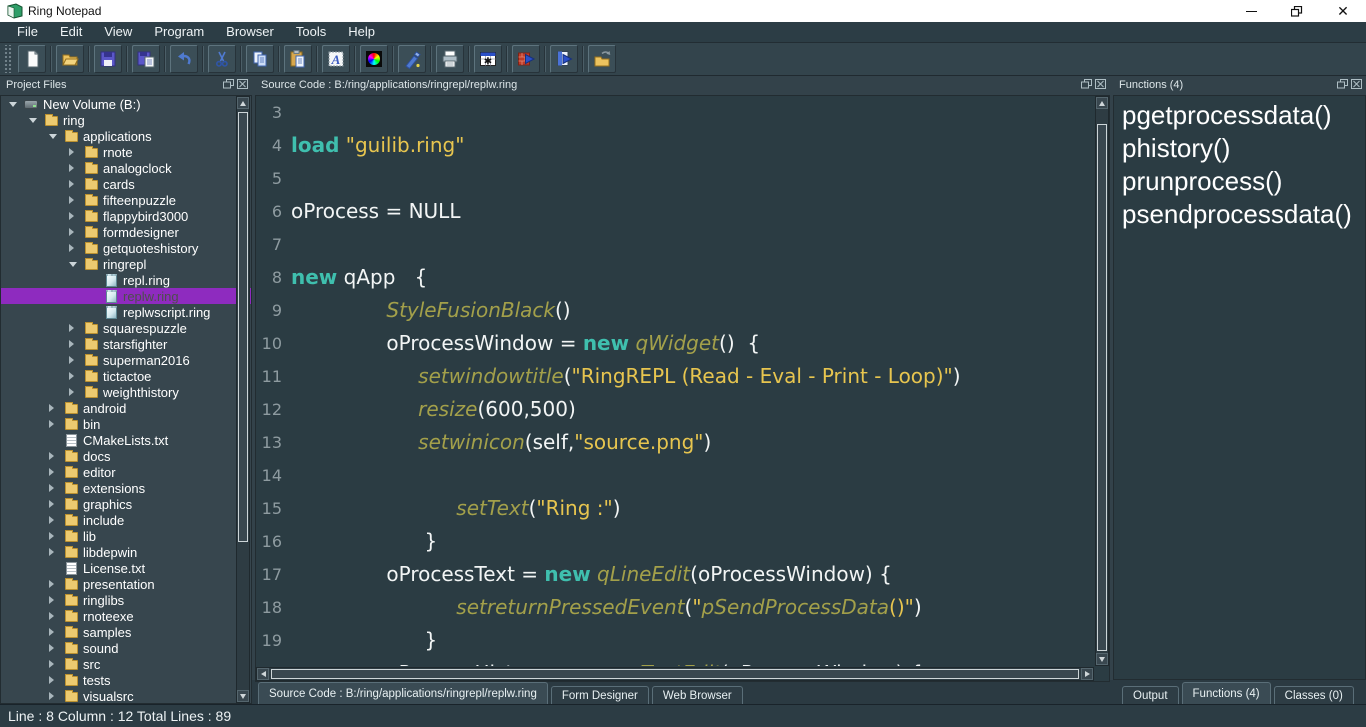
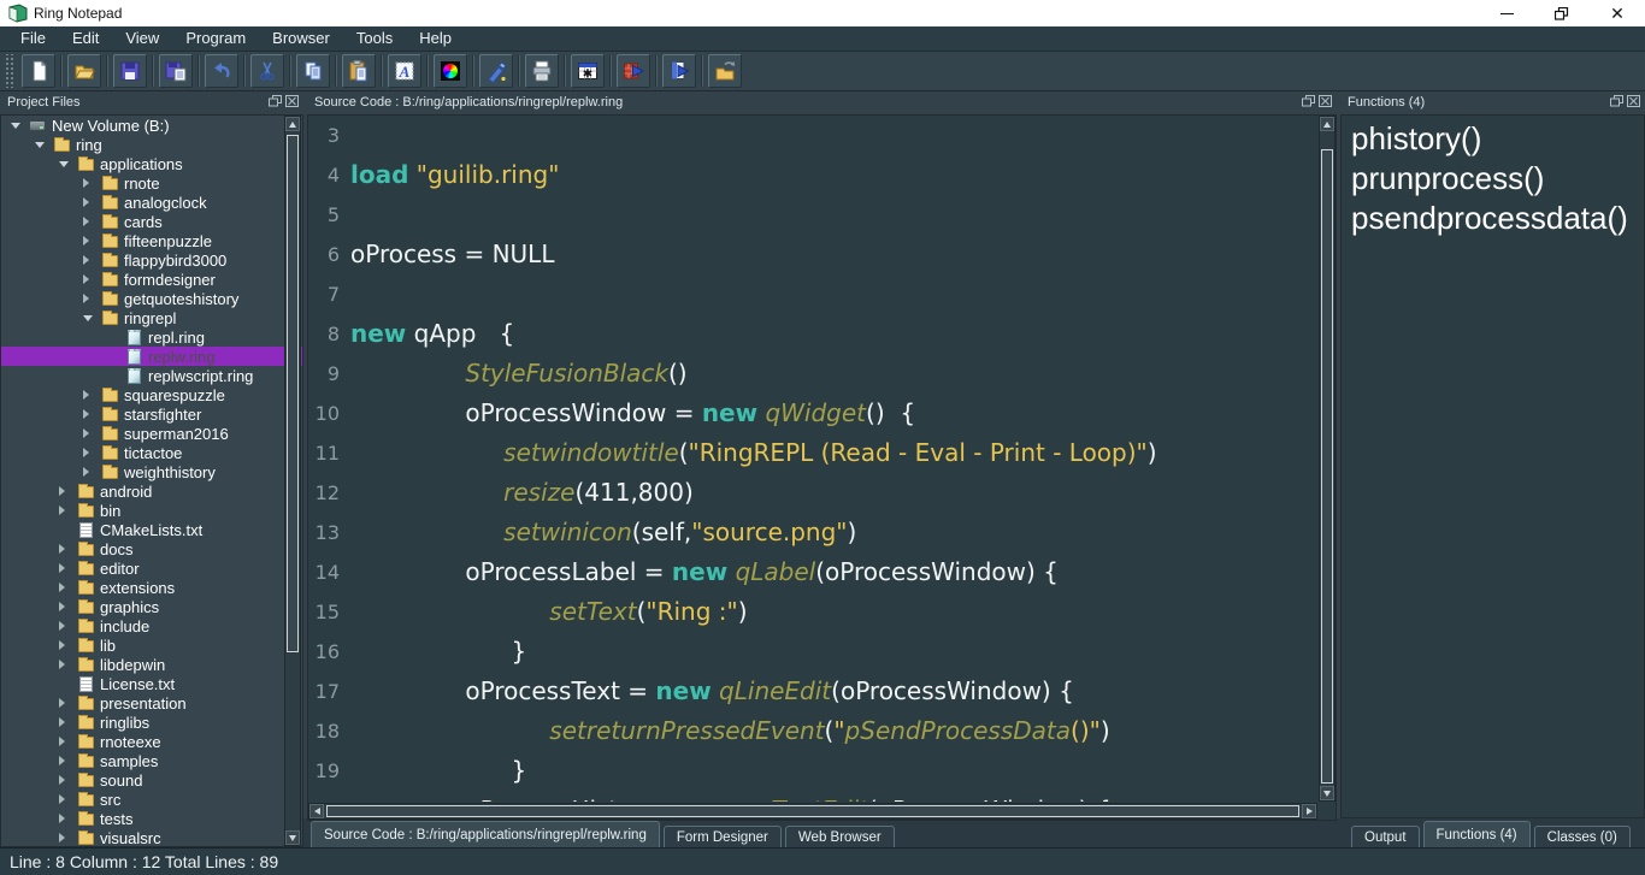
  Ring Notepad
  ✕
  File
  Edit
  View
  Program
  Browser
  Tools
  Help
  A
  ✱
  Project Files
  New Volume (B:)
  ring
  applications
  rnote
  analogclock
  cards
  fifteenpuzzle
  flappybird3000
  formdesigner
  getquoteshistory
  ringrepl
  repl.ring
  replw.ring
  replwscript.ring
  squarespuzzle
  starsfighter
  superman2016
  tictactoe
  weighthistory
  android
  bin
  CMakeLists.txt
  docs
  editor
  extensions
  graphics
  include
  lib
  libdepwin
  License.txt
  presentation
  ringlibs
  rnoteexe
  samples
  sound
  src
  tests
  visualsrc
  Source Code : B:/ring/applications/ringrepl/replw.ring
  3
  4
  load "guilib.ring"
  5
  6
  oProcess = NULL
  7
  8
  new qApp {
  9
  StyleFusionBlack()
  10
  oProcessWindow = new qWidget() {
  11
  setwindowtitle("RingREPL (Read - Eval - Print - Loop)")
  12
- resize(600,500)
+ resize(411,800)
  13
  setwinicon(self,"source.png")
  14
+ oProcessLabel = new qLabel(oProcessWindow) {
  15
  setText("Ring :")
  16
  }
  17
  oProcessText = new qLineEdit(oProcessWindow) {
  18
  setreturnPressedEvent("pSendProcessData()")
  19
  }
  Functions (4)
- pgetprocessdata()
  phistory()
  prunprocess()
  psendprocessdata()
  Source Code : B:/ring/applications/ringrepl/replw.ring
  Form Designer
  Web Browser
  Output
  Functions (4)
  Classes (0)
  Line : 8 Column : 12 Total Lines : 89
